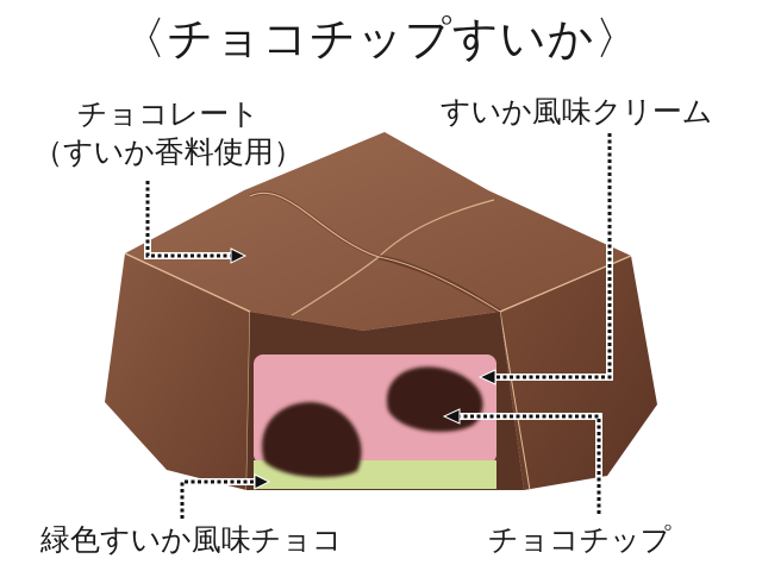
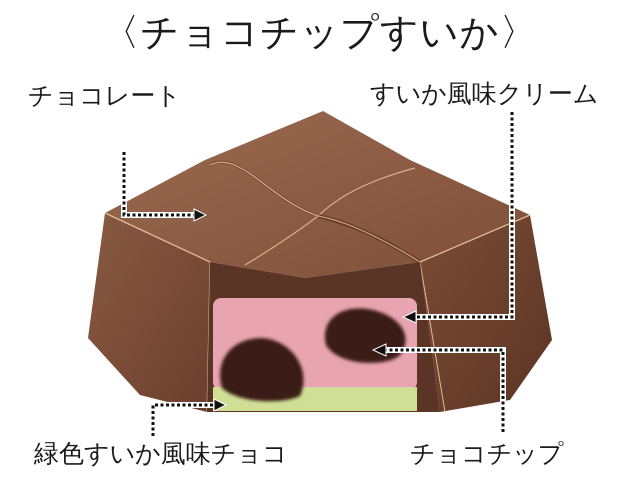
  〈チョコチップすいか〉
  チョコレート
- （すいか香料使用）
  すいか風味クリーム
  緑色すいか風味チョコ
  チョコチップ
